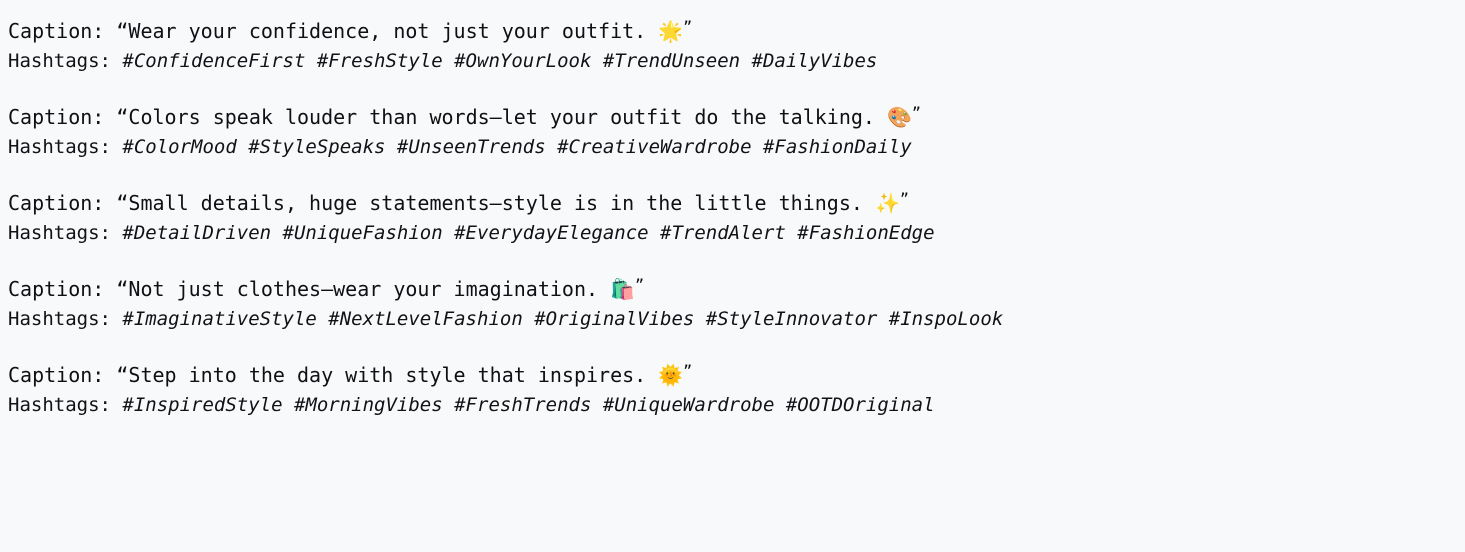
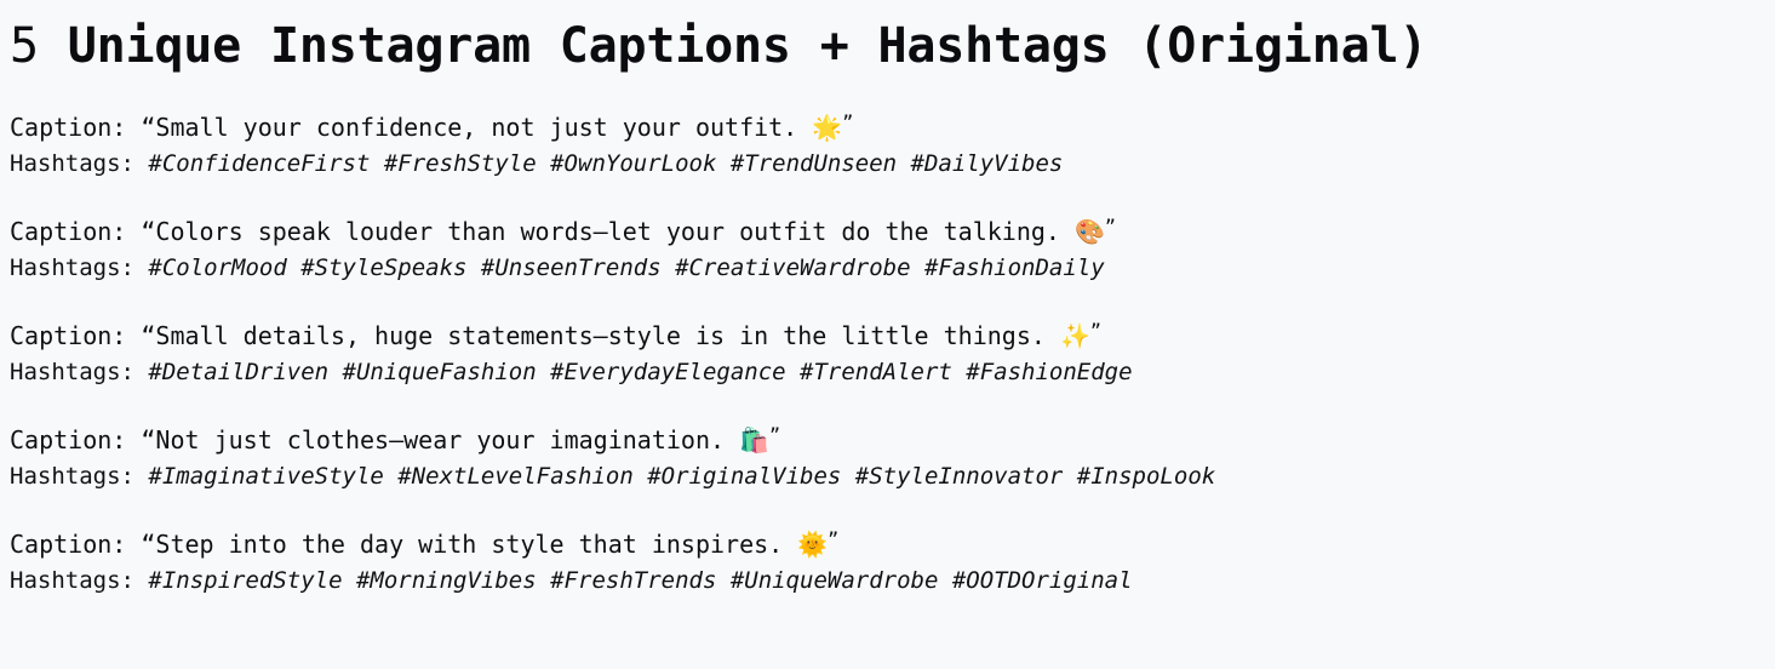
+ 5 Unique Instagram Captions + Hashtags (Original)
- Caption: “Wear your confidence, not just your outfit. 🌟”
+ Caption: “Small your confidence, not just your outfit. 🌟”
  Hashtags: #ConfidenceFirst #FreshStyle #OwnYourLook #TrendUnseen #DailyVibes
  Caption: “Colors speak louder than words—let your outfit do the talking. 🎨”
  Hashtags: #ColorMood #StyleSpeaks #UnseenTrends #CreativeWardrobe #FashionDaily
  Caption: “Small details, huge statements—style is in the little things. ✨”
  Hashtags: #DetailDriven #UniqueFashion #EverydayElegance #TrendAlert #FashionEdge
  Caption: “Not just clothes—wear your imagination. 🛍️”
  Hashtags: #ImaginativeStyle #NextLevelFashion #OriginalVibes #StyleInnovator #InspoLook
  Caption: “Step into the day with style that inspires. 🌞”
  Hashtags: #InspiredStyle #MorningVibes #FreshTrends #UniqueWardrobe #OOTDOriginal
